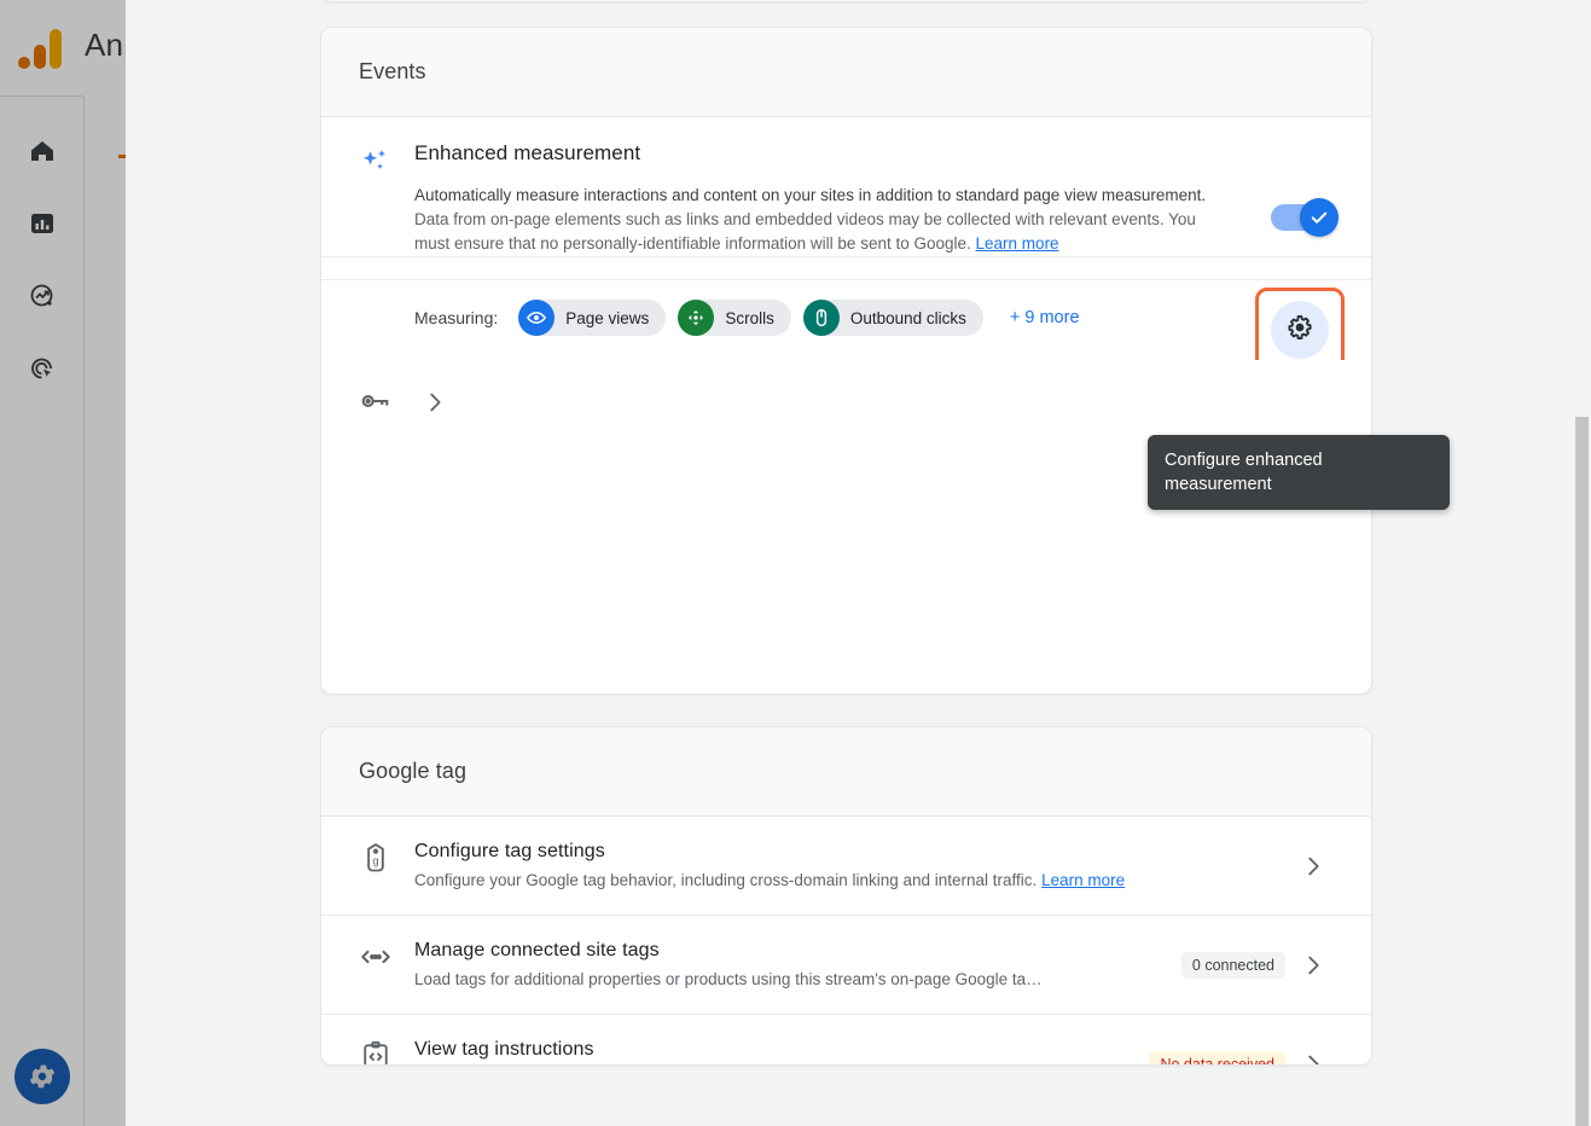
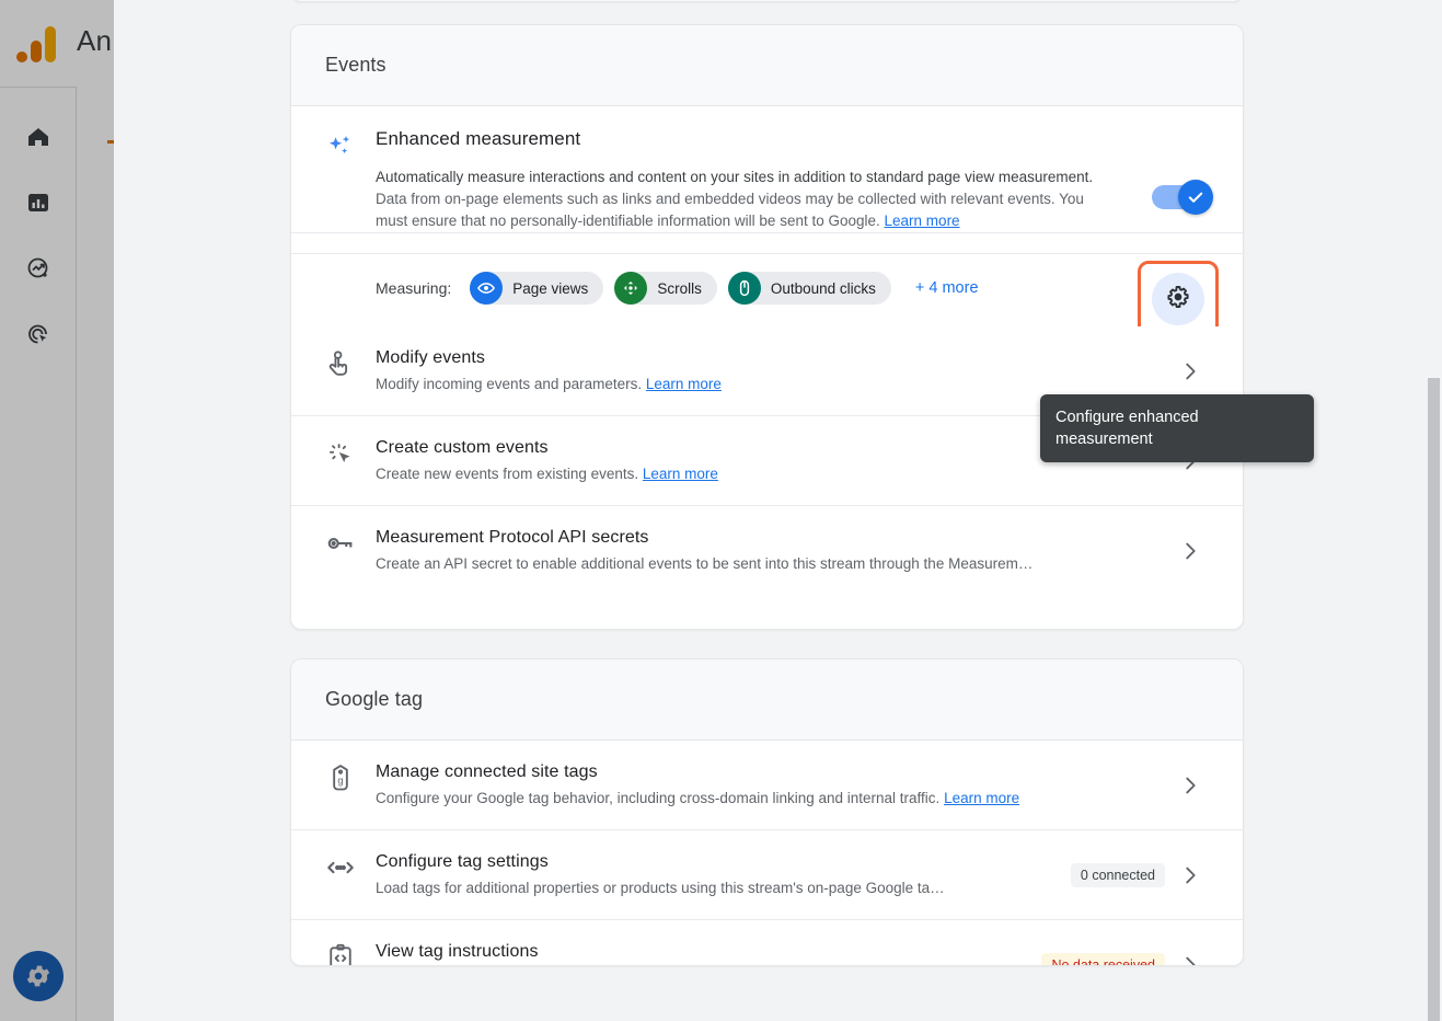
  An
  Events
  Enhanced measurement
  Automatically measure interactions and content on your sites in addition to standard page view measurement.
  Data from on-page elements such as links and embedded videos may be collected with relevant events. You must ensure that no personally-identifiable information will be sent to Google. Learn more
  Measuring:
  Page views
  Scrolls
  Outbound clicks
- + 9 more
+ + 4 more
+ Modify events
+ Modify incoming events and parameters. Learn more
+ Create custom events
+ Create new events from existing events. Learn more
+ Measurement Protocol API secrets
+ Create an API secret to enable additional events to be sent into this stream through the Measurem…
  Google tag
  g
- Configure tag settings
+ Manage connected site tags
  Configure your Google tag behavior, including cross-domain linking and internal traffic. Learn more
- Manage connected site tags
+ Configure tag settings
  Load tags for additional properties or products using this stream's on-page Google ta…
  0 connected
  View tag instructions
  No data received
  Configure enhanced measurement
